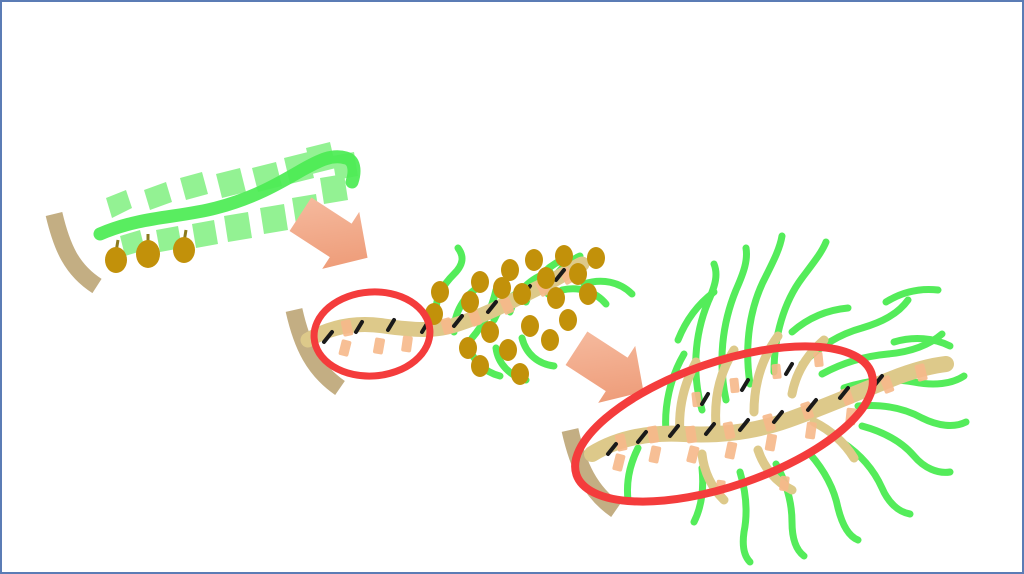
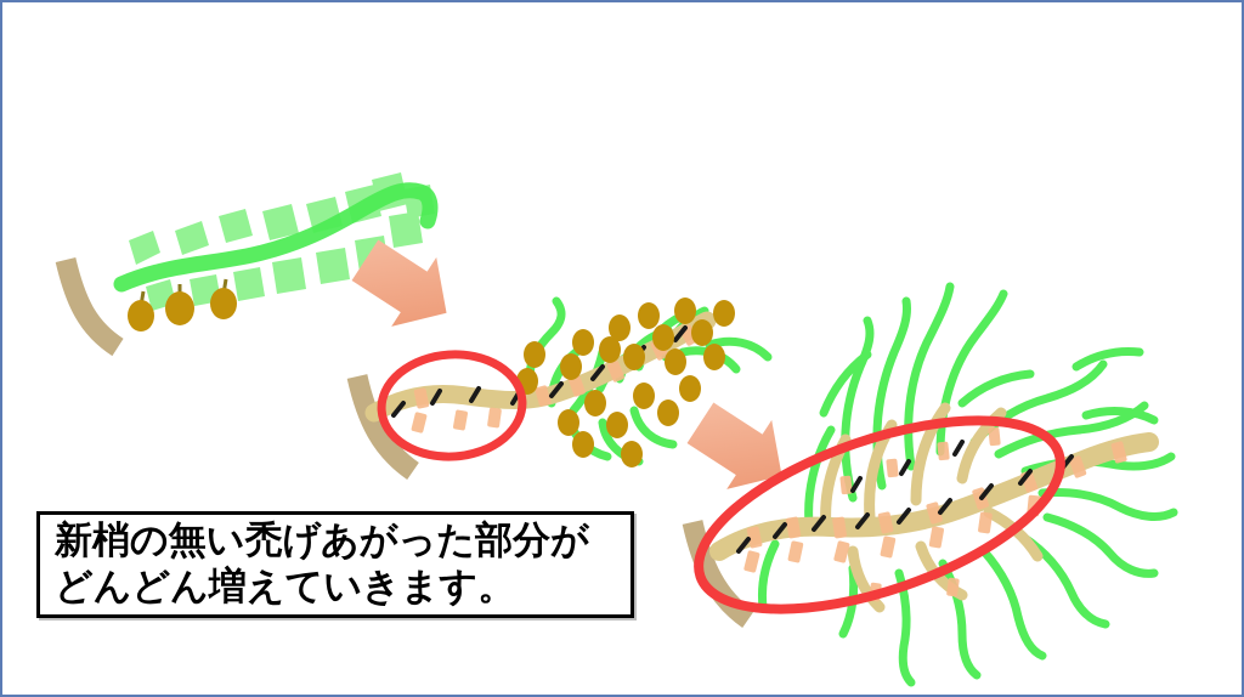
+ 新梢の無い禿げあがった部分が
+ どんどん増えていきます。
